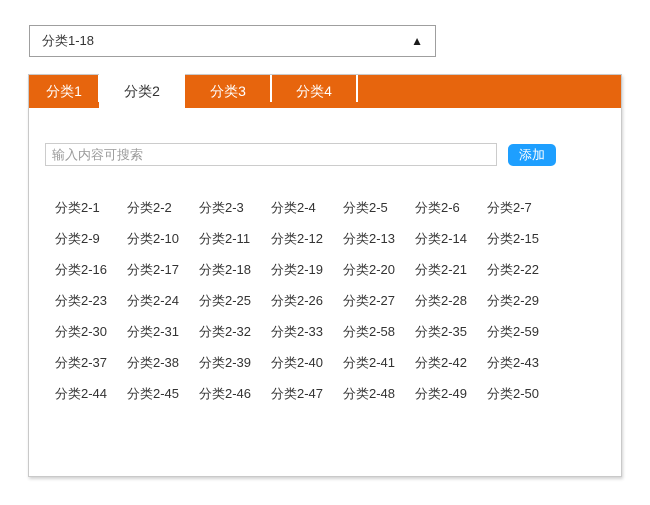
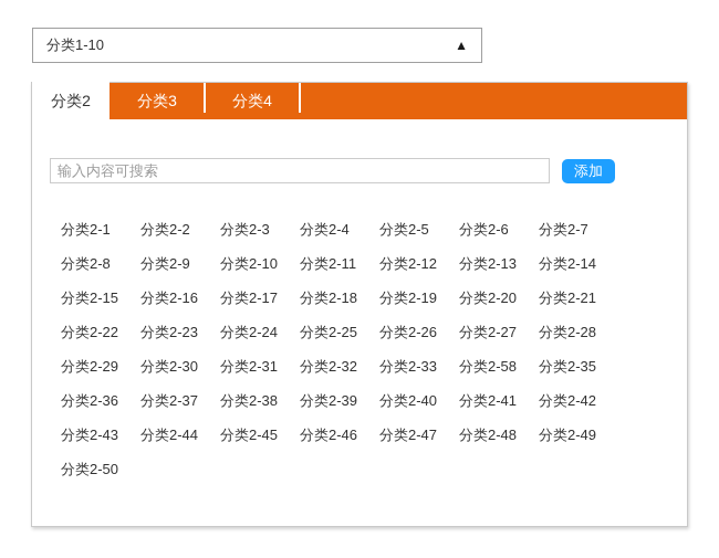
- 分类1-18
+ 分类1-10
  ▲
- 分类1
  分类2
  分类3
  分类4
  输入内容可搜索
  添加
  分类2-1
  分类2-2
  分类2-3
  分类2-4
  分类2-5
  分类2-6
  分类2-7
+ 分类2-8
  分类2-9
  分类2-10
  分类2-11
  分类2-12
  分类2-13
  分类2-14
  分类2-15
  分类2-16
  分类2-17
  分类2-18
  分类2-19
  分类2-20
  分类2-21
  分类2-22
  分类2-23
  分类2-24
  分类2-25
  分类2-26
  分类2-27
  分类2-28
  分类2-29
  分类2-30
  分类2-31
  分类2-32
  分类2-33
  分类2-58
  分类2-35
- 分类2-59
+ 分类2-36
  分类2-37
  分类2-38
  分类2-39
  分类2-40
  分类2-41
  分类2-42
  分类2-43
  分类2-44
  分类2-45
  分类2-46
  分类2-47
  分类2-48
  分类2-49
  分类2-50
